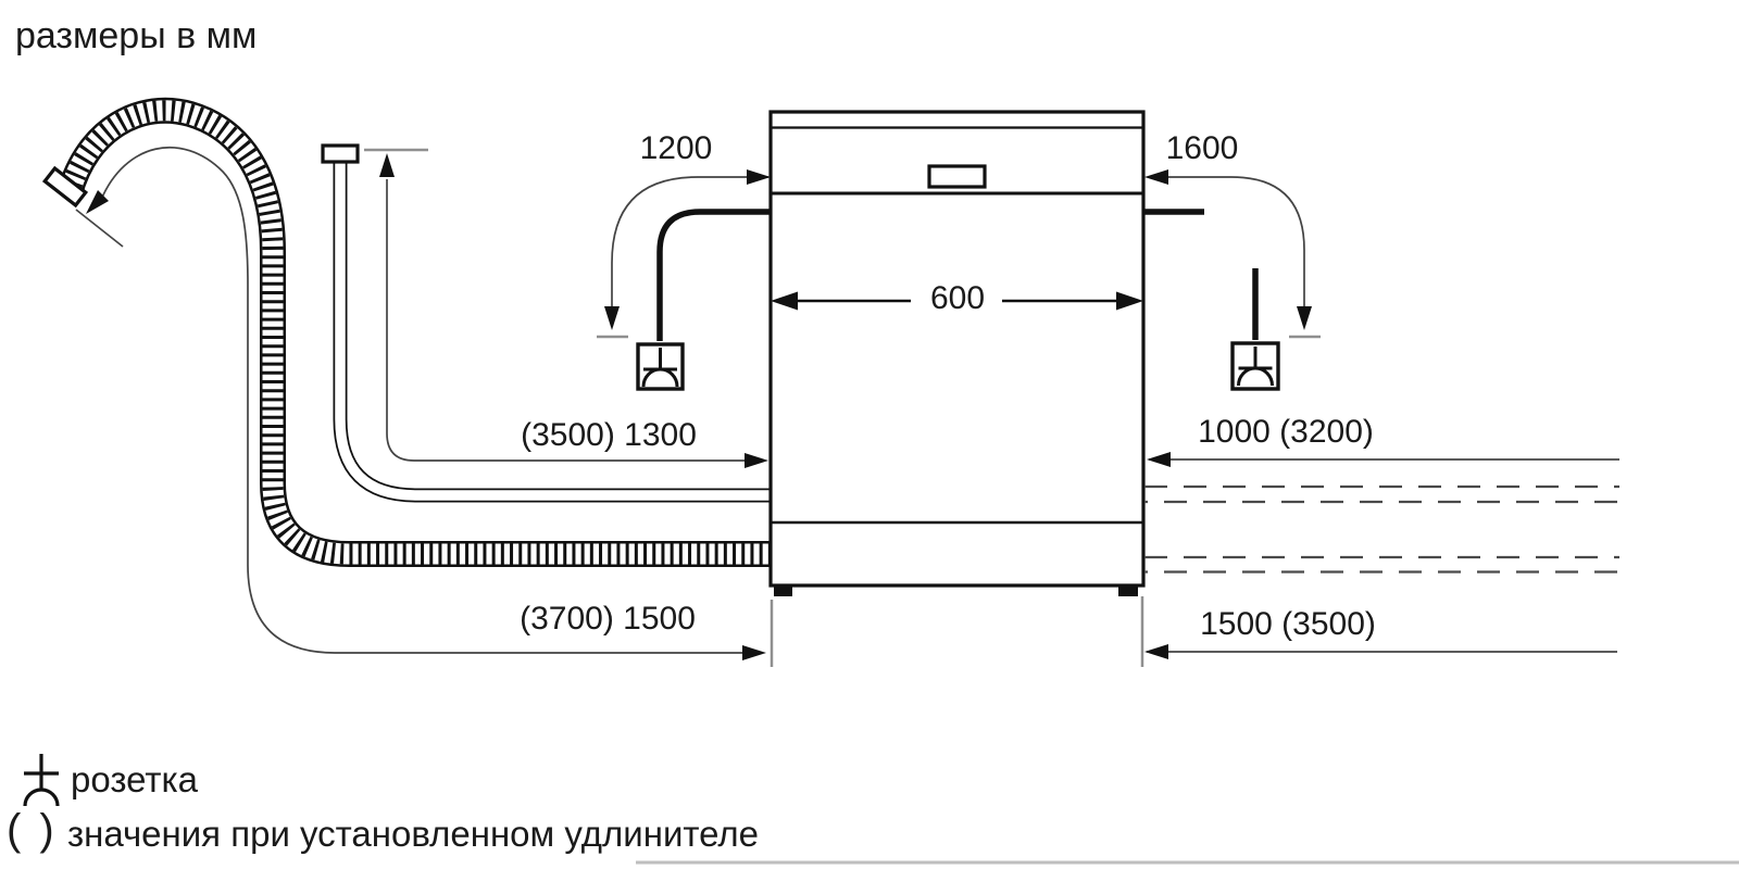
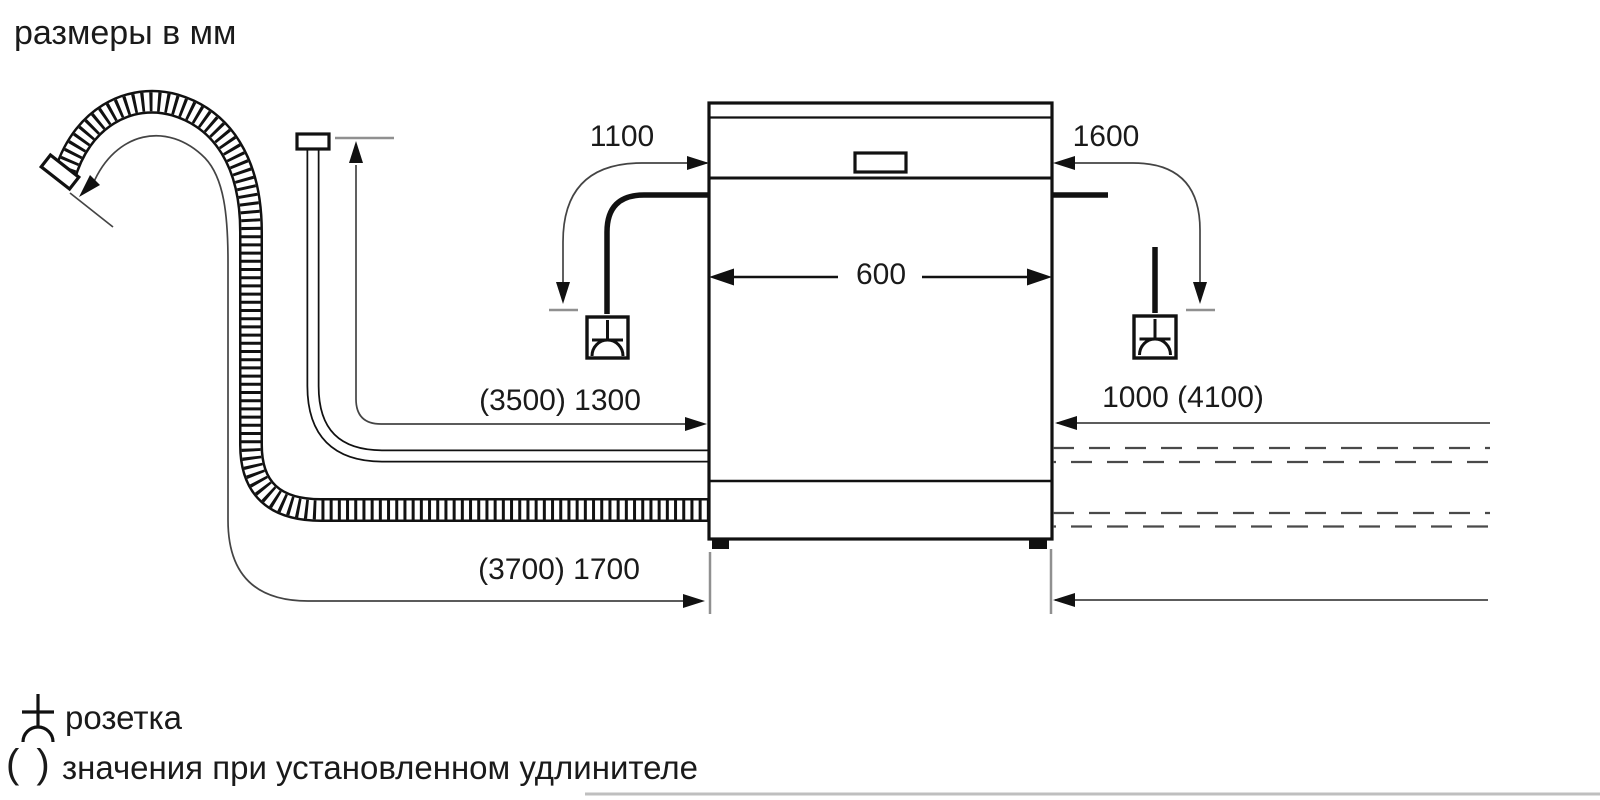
  размеры в мм
- 1200
+ 1100
  1600
  600
  (3500) 1300
- 1000 (3200)
+ 1000 (4100)
- (3700) 1500
+ (3700) 1700
- 1500 (3500)
  розетка
  ( )
  значения при установленном удлинителе
